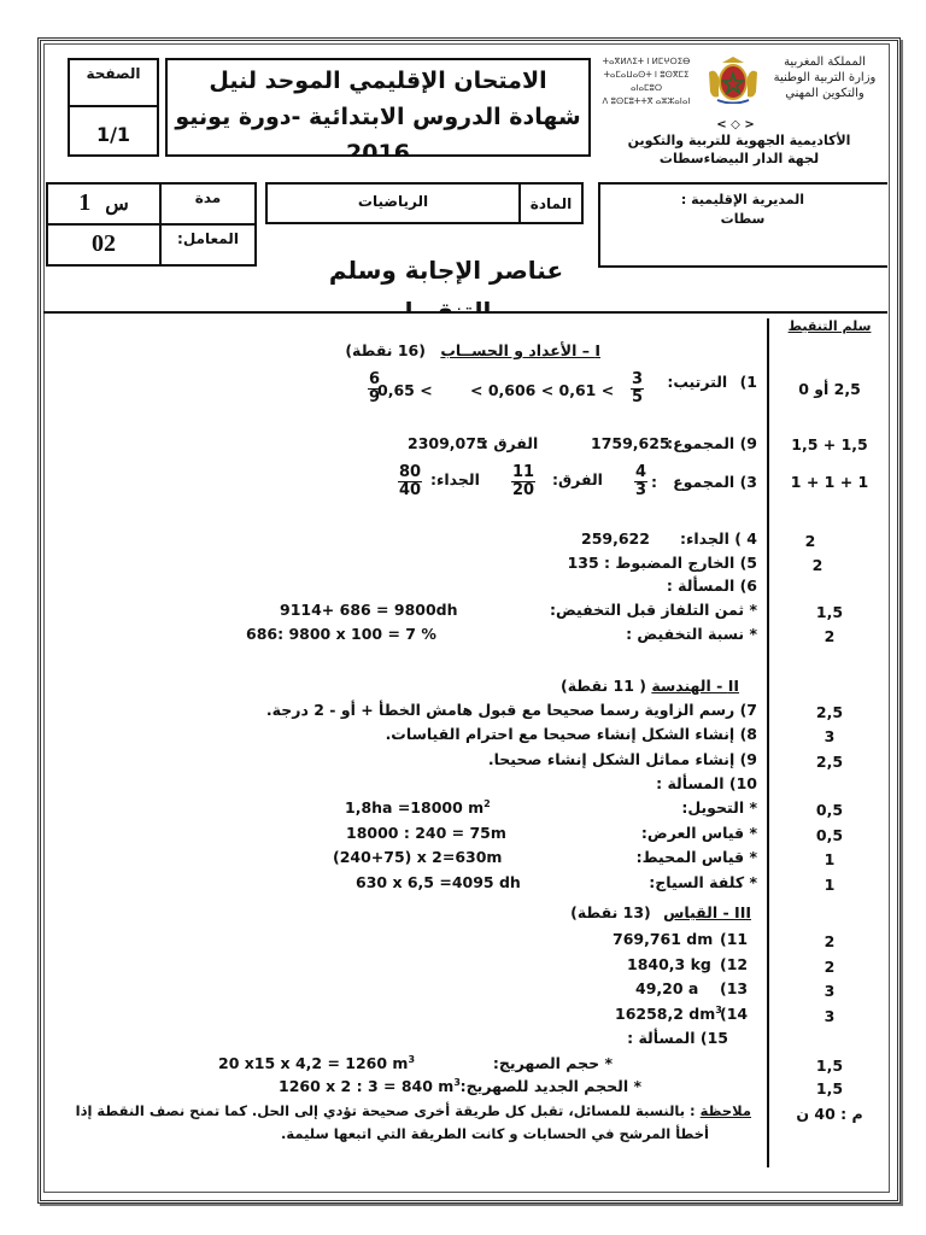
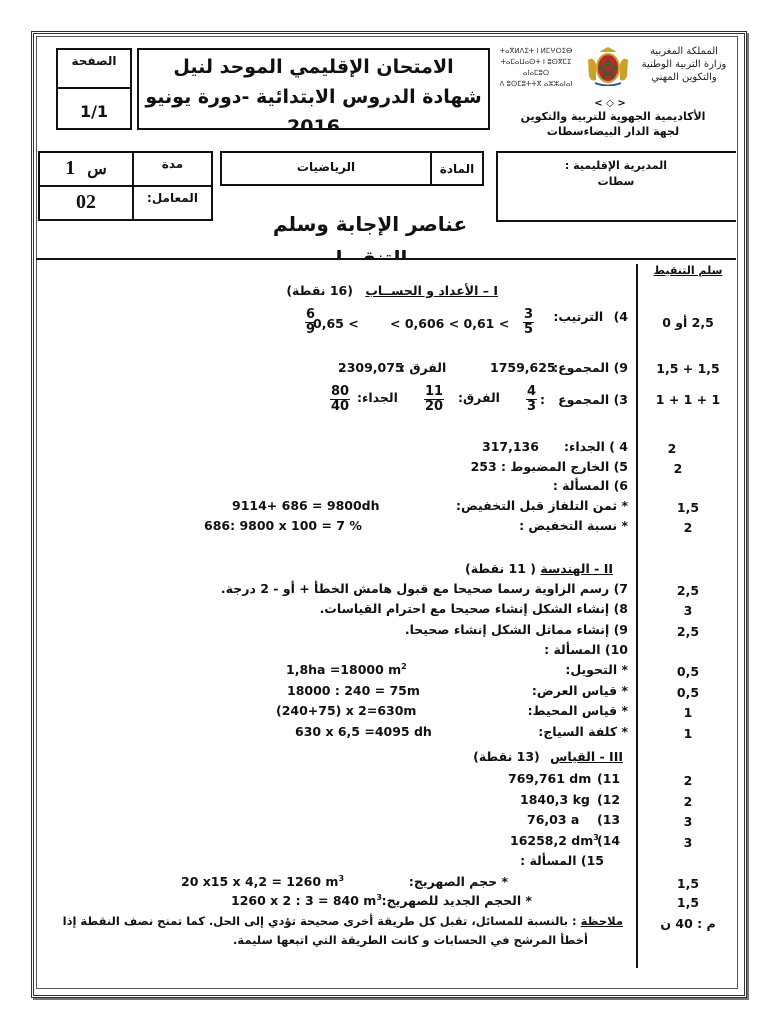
  الصفحة
  1/1
  الامتحان الإقليمي الموحد لنيل
  شهادة الدروس الابتدائية -دورة يونيو
  2016
  ⵜⴰⴳⵍⴷⵉⵜ ⵏ ⵍⵎⵖⵔⵉⴱ
  ⵜⴰⵎⴰⵡⴰⵙⵜ ⵏ ⵓⵙⴳⵎⵉ ⴰⵏⴰⵎⵓⵔ
  ⴷ ⵓⵙⵎⵓⵜⵜⴳ ⴰⵣⵣⴰⵏⴰⵏ
  المملكة المغربية
  وزارة التربية الوطنية
  والتكوين المهني
  < ◇ >
  الأكاديمية الجهوية للتربية والتكوين
  لجهة الدار البيضاءسطات
  1 س
  مدة
  02
  المعامل:
  الرياضيات
  المادة
  المديرية الإقليمية :
  سطات
  عناصر الإجابة وسلم
  سلم التنقيط
  I – الأعداد و الحســاب (16 نقطة)
- 1) الترتيب:
+ 4) الترتيب:
  3
  5
  < 0,606 < 0,61 <
  0,65 <
  6
  9
  2,5 أو 0
  9) المجموع:
  1759,625
  الفرق :
  2309,075
  1,5 + 1,5
  3) المجموع
  :
  4
  3
  الفرق:
  11
  20
  الجداء:
  80
  40
  1 + 1 + 1
  4 ) الجداء:
- 259,622
+ 317,136
  2
- 5) الخارج المضبوط : 135
+ 5) الخارج المضبوط : 253
  2
  6) المسألة :
  * ثمن التلفاز قبل التخفيض:
  9114+ 686 = 9800dh
  1,5
  * نسبة التخفيض :
  686: 9800 x 100 = 7 %
  2
  II - الهندسة ( 11 نقطة)
  7) رسم الزاوية رسما صحيحا مع قبول هامش الخطأ + أو - 2 درجة.
  2,5
  8) إنشاء الشكل إنشاء صحيحا مع احترام القياسات.
  3
  9) إنشاء مماثل الشكل إنشاء صحيحا.
  2,5
  10) المسألة :
  * التحويل:
  1,8ha =18000 m2
  0,5
  * قياس العرض:
  18000 : 240 = 75m
  0,5
  * قياس المحيط:
  (240+75) x 2=630m
  1
  * كلفة السياج:
  630 x 6,5 =4095 dh
  1
  III - القياس (13 نقطة)
  769,761 dm
  (11
  2
  1840,3 kg
  (12
  2
- 49,20 a
+ 76,03 a
  (13
  3
  16258,2 dm3
  (14
  3
  15) المسألة :
  * حجم الصهريج:
  20 x15 x 4,2 = 1260 m3
  1,5
  * الحجم الجديد للصهريج:
  1260 x 2 : 3 = 840 m3
  1,5
  ملاحظة : بالنسبة للمسائل، تقبل كل طريقة أخرى صحيحة تؤدي إلى الحل. كما تمنح نصف النقطة إذا
  أخطأ المرشح في الحسابات و كانت الطريقة التي اتبعها سليمة.
  م : 40 ن
